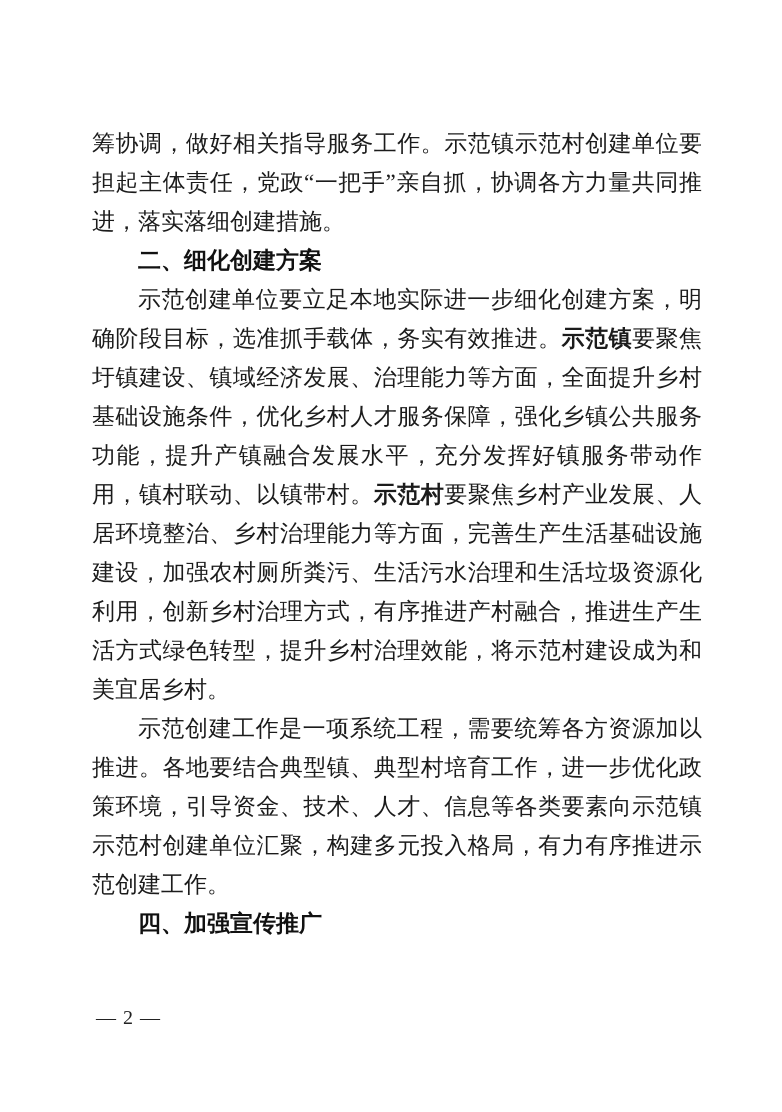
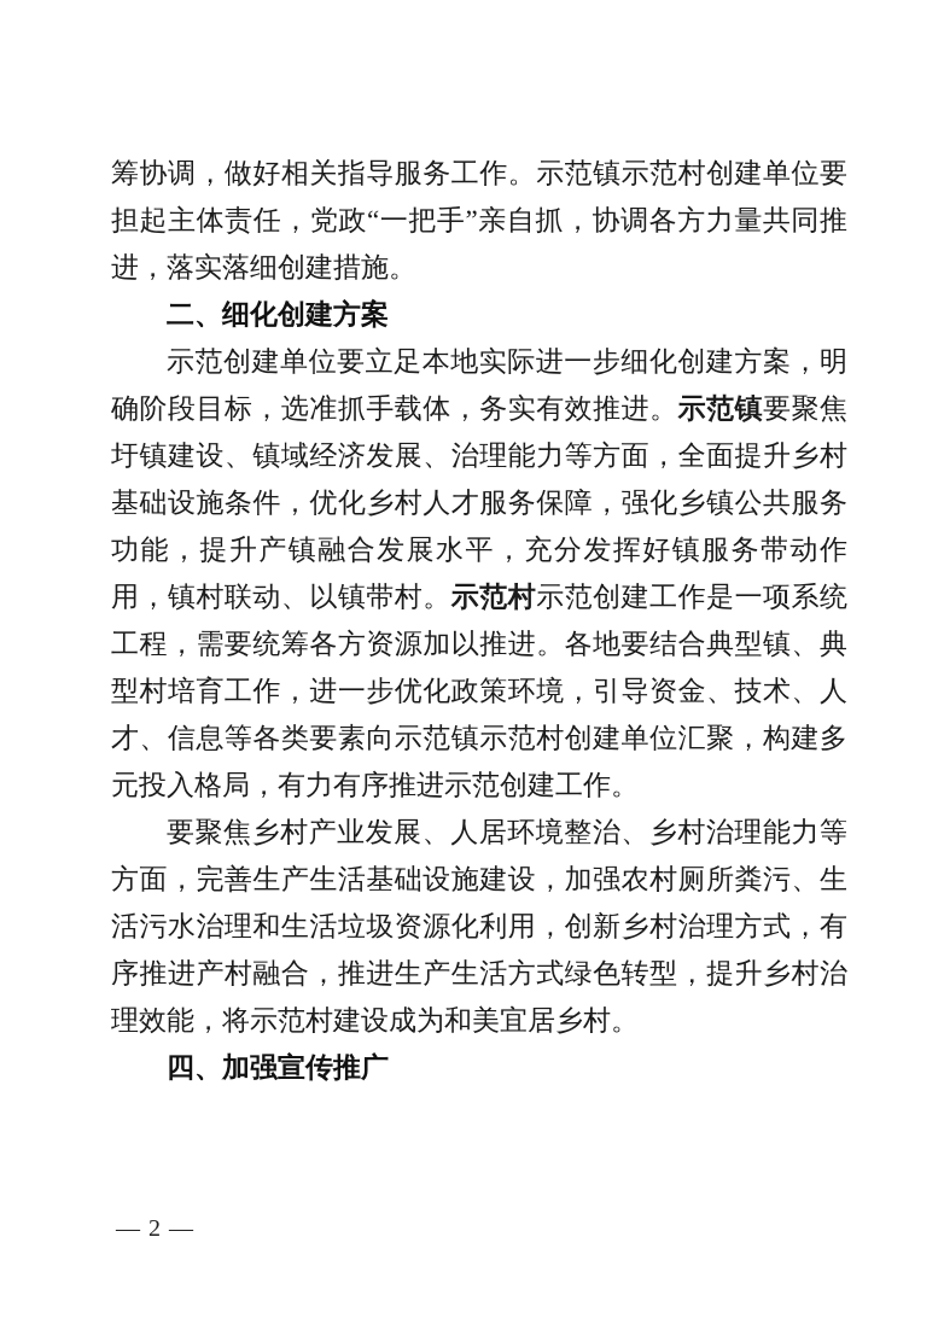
  筹协调，做好相关指导服务工作。示范镇示范村创建单位要担起主体责任，党政“一把手”亲自抓，协调各方力量共同推进，落实落细创建措施。
  二、细化创建方案
- 示范创建单位要立足本地实际进一步细化创建方案，明确阶段目标，选准抓手载体，务实有效推进。示范镇要聚焦圩镇建设、镇域经济发展、治理能力等方面，全面提升乡村基础设施条件，优化乡村人才服务保障，强化乡镇公共服务功能，提升产镇融合发展水平，充分发挥好镇服务带动作用，镇村联动、以镇带村。示范村要聚焦乡村产业发展、人居环境整治、乡村治理能力等方面，完善生产生活基础设施建设，加强农村厕所粪污、生活污水治理和生活垃圾资源化利用，创新乡村治理方式，有序推进产村融合，推进生产生活方式绿色转型，提升乡村治理效能，将示范村建设成为和美宜居乡村。
+ 示范创建单位要立足本地实际进一步细化创建方案，明确阶段目标，选准抓手载体，务实有效推进。示范镇要聚焦圩镇建设、镇域经济发展、治理能力等方面，全面提升乡村基础设施条件，优化乡村人才服务保障，强化乡镇公共服务功能，提升产镇融合发展水平，充分发挥好镇服务带动作用，镇村联动、以镇带村。示范村示范创建工作是一项系统工程，需要统筹各方资源加以推进。各地要结合典型镇、典型村培育工作，进一步优化政策环境，引导资金、技术、人才、信息等各类要素向示范镇示范村创建单位汇聚，构建多元投入格局，有力有序推进示范创建工作。
- 示范创建工作是一项系统工程，需要统筹各方资源加以推进。各地要结合典型镇、典型村培育工作，进一步优化政策环境，引导资金、技术、人才、信息等各类要素向示范镇示范村创建单位汇聚，构建多元投入格局，有力有序推进示范创建工作。
+ 要聚焦乡村产业发展、人居环境整治、乡村治理能力等方面，完善生产生活基础设施建设，加强农村厕所粪污、生活污水治理和生活垃圾资源化利用，创新乡村治理方式，有序推进产村融合，推进生产生活方式绿色转型，提升乡村治理效能，将示范村建设成为和美宜居乡村。
  四、加强宣传推广
  — 2 —
